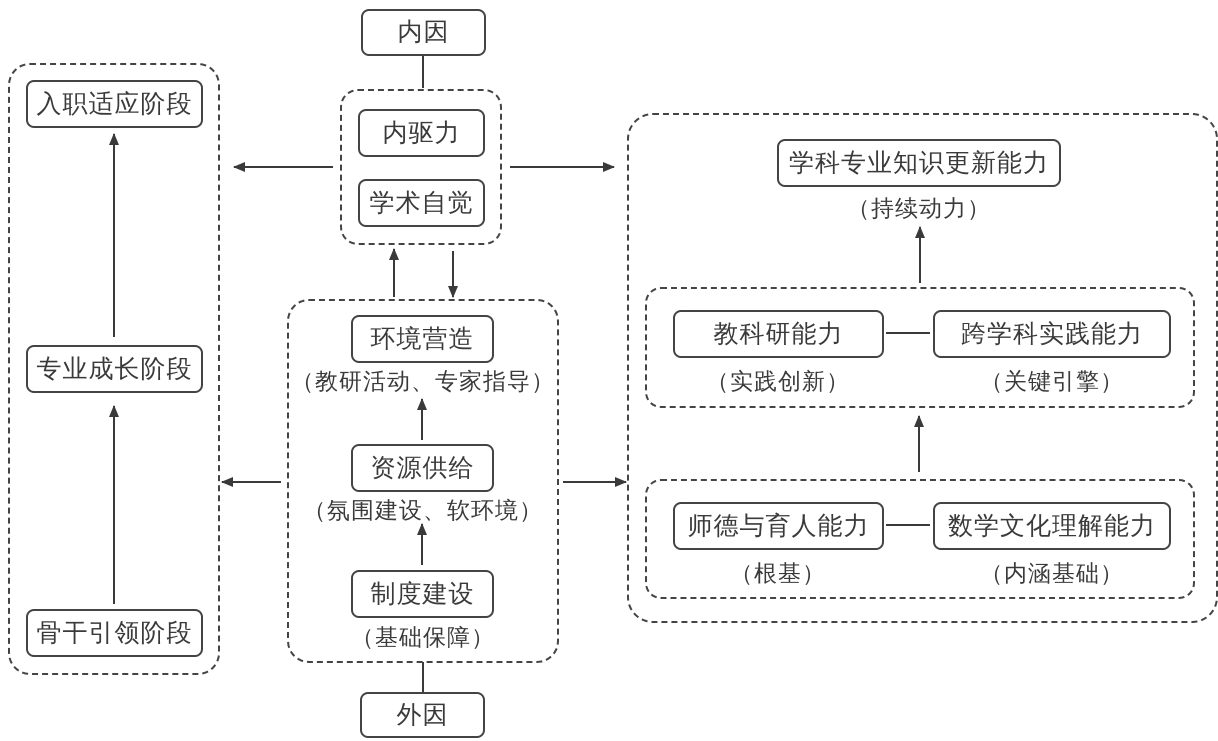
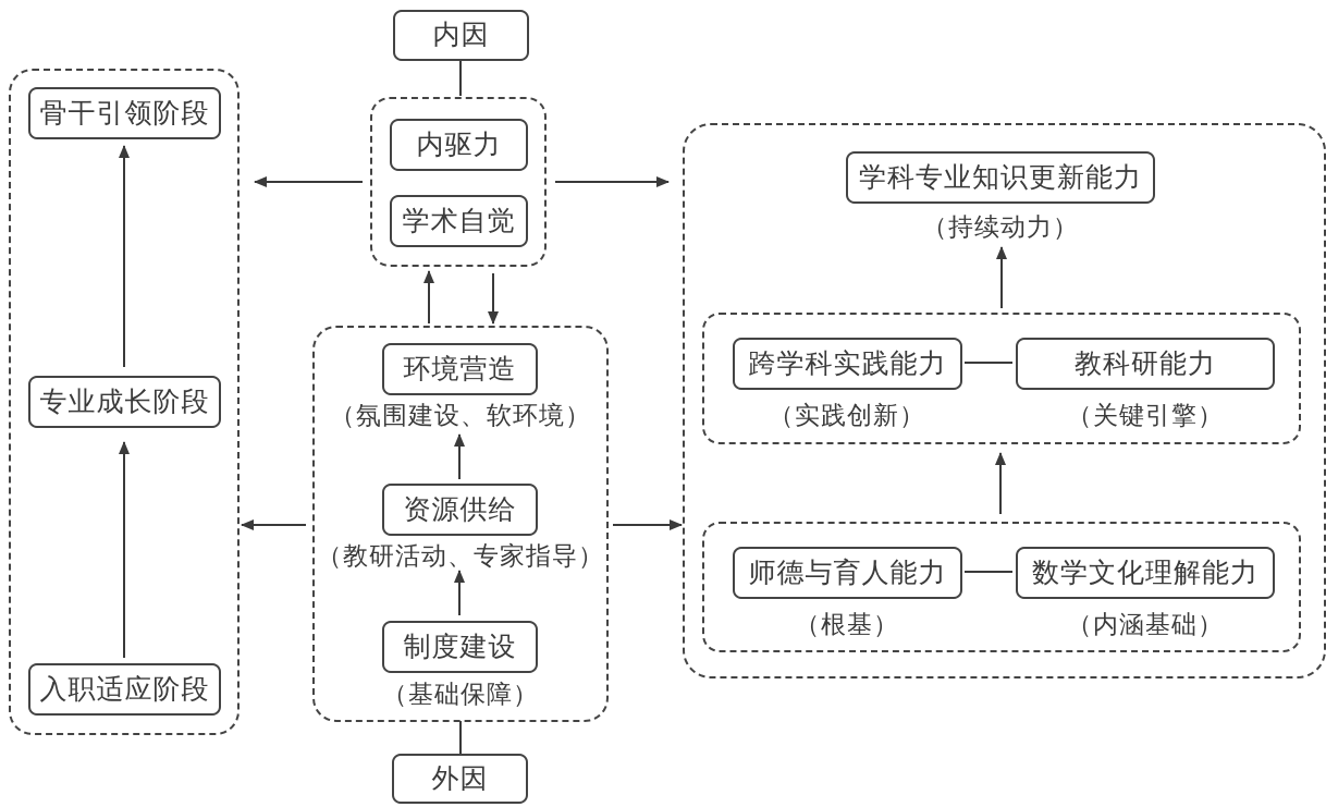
  内因
  内驱力
  学术自觉
- 入职适应阶段
+ 骨干引领阶段
  专业成长阶段
- 骨干引领阶段
+ 入职适应阶段
  环境营造
- （教研活动、专家指导）
+ （氛围建设、软环境）
  资源供给
- （氛围建设、软环境）
+ （教研活动、专家指导）
  制度建设
  （基础保障）
  外因
  学科专业知识更新能力
  （持续动力）
- 教科研能力
+ 跨学科实践能力
  （实践创新）
- 跨学科实践能力
+ 教科研能力
  （关键引擎）
  师德与育人能力
  （根基）
  数学文化理解能力
  （内涵基础）
